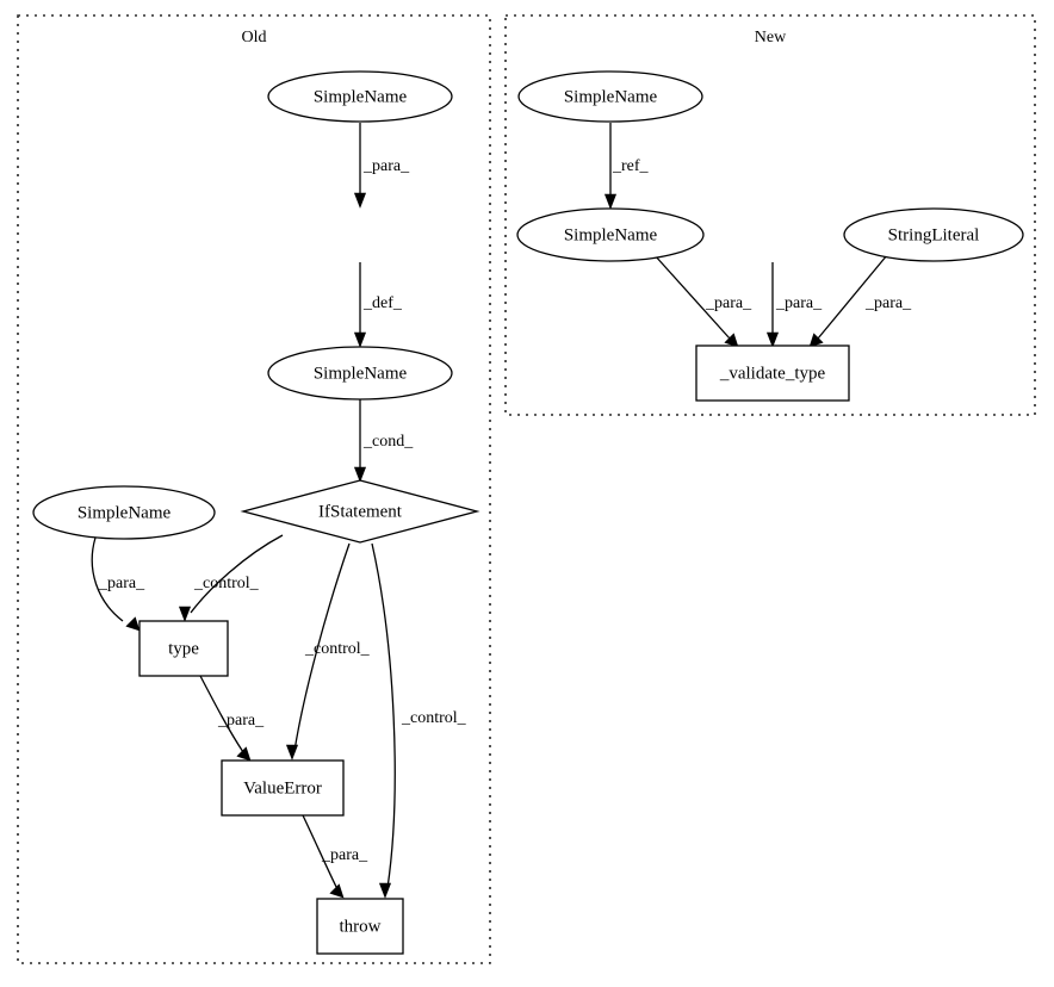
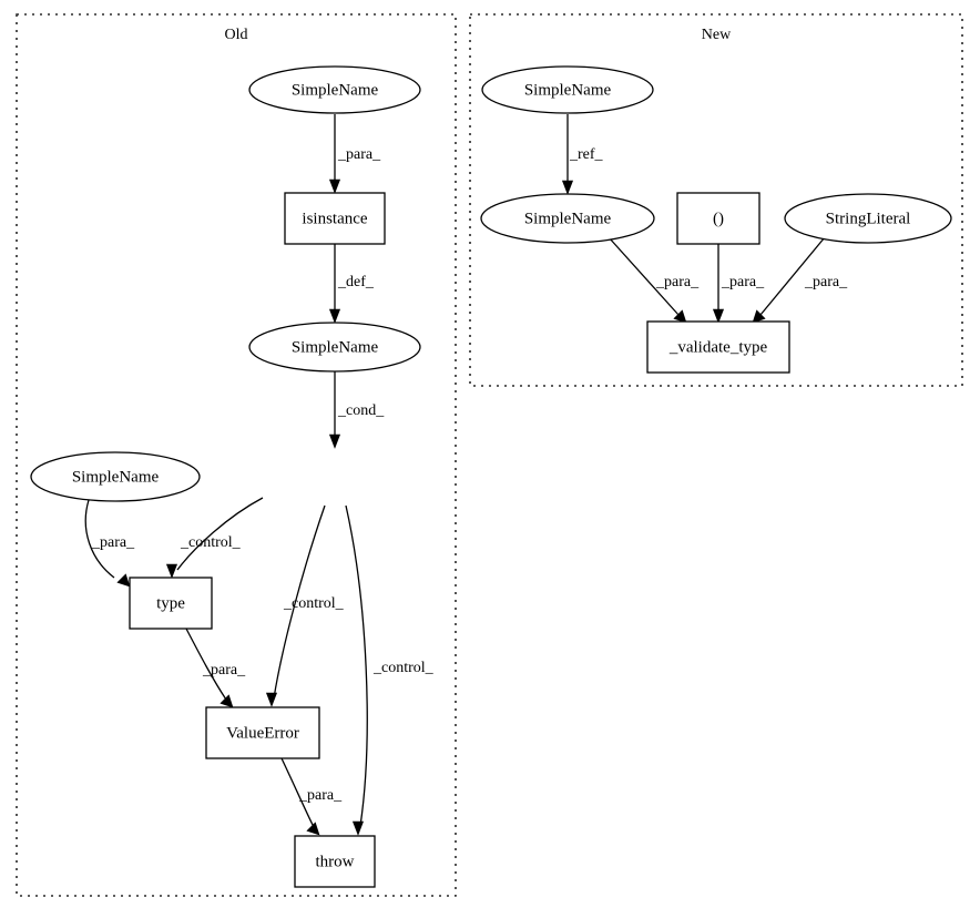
  Old
  New
  _para_
  _def_
  _cond_
  _para_
  _control_
  _para_
  _control_
  _para_
  _control_
  _ref_
  _para_
  _para_
  _para_
  SimpleName
+ isinstance
  SimpleName
- IfStatement
  SimpleName
  type
  ValueError
  throw
  SimpleName
  SimpleName
+ ()
  StringLiteral
  _validate_type
